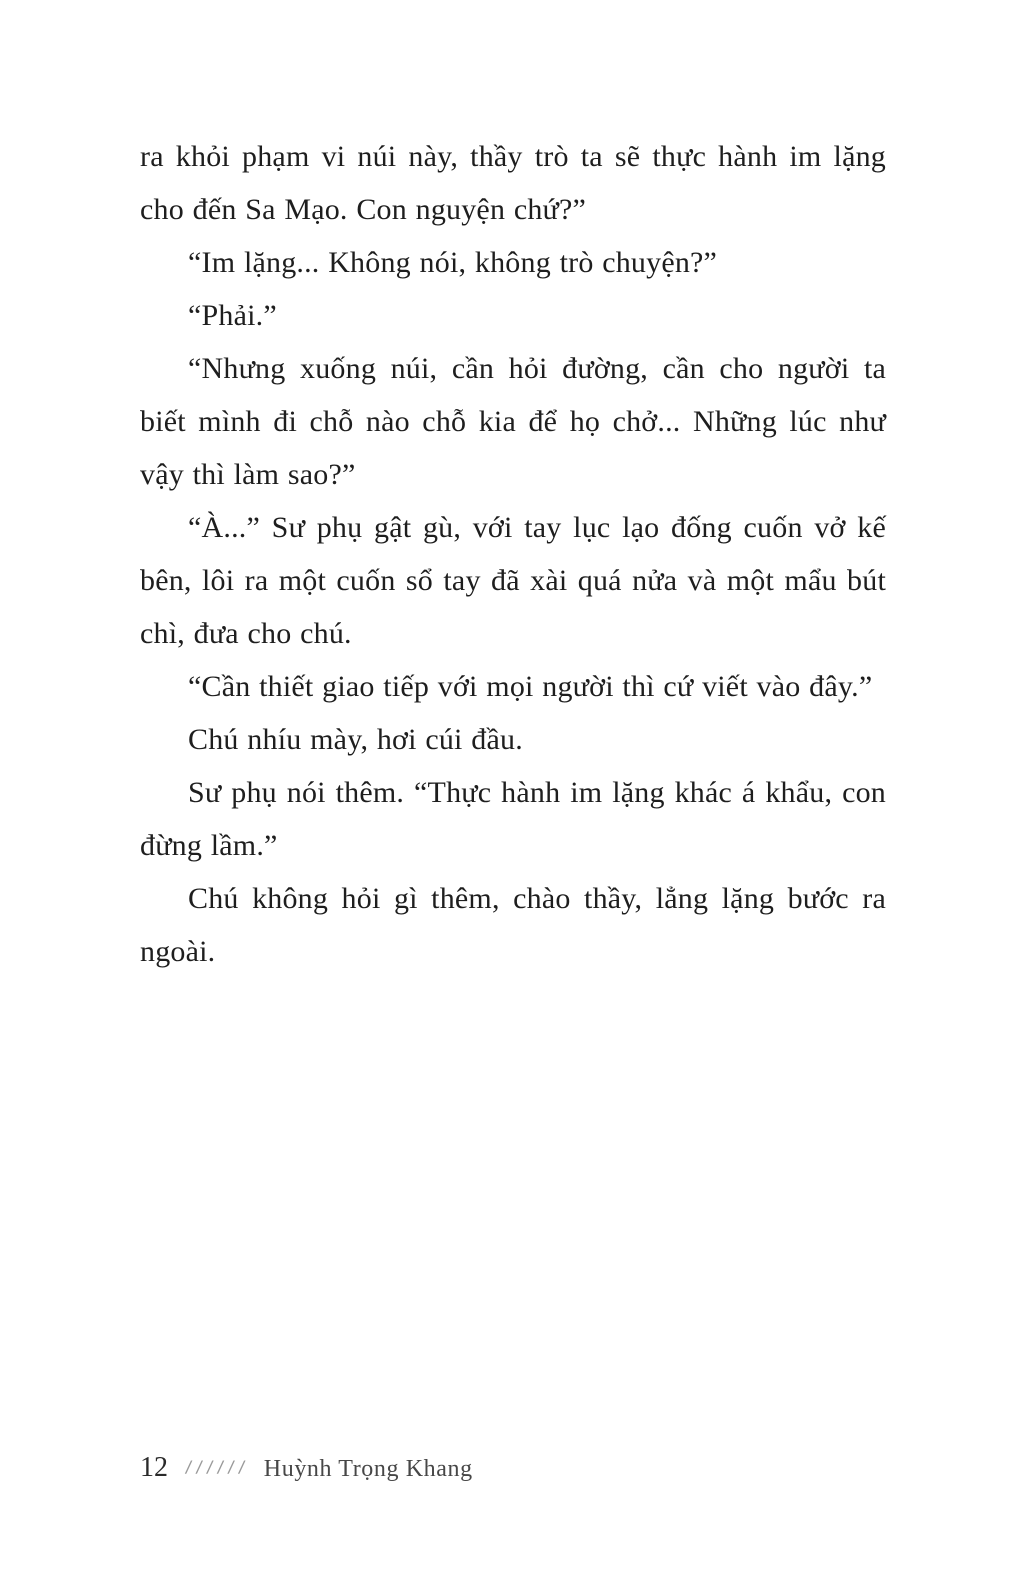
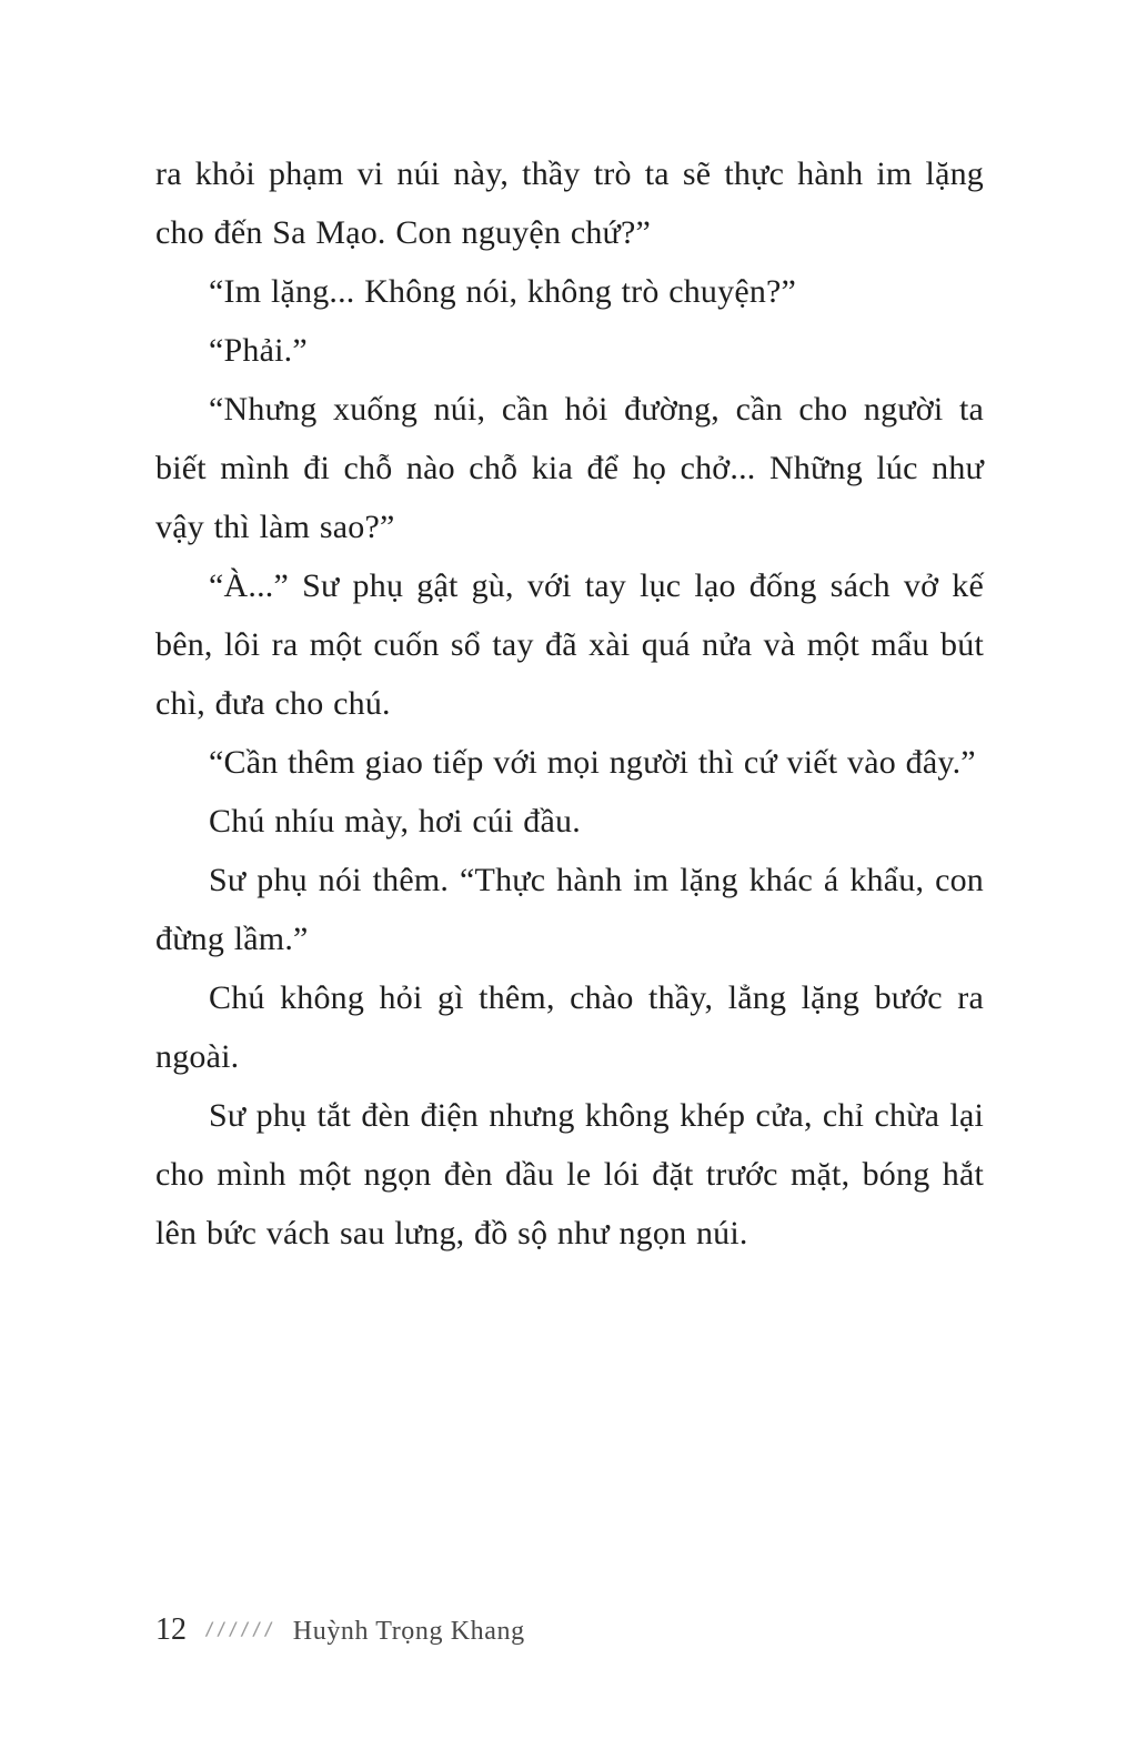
  ra khỏi phạm vi núi này, thầy trò ta sẽ thực hành im lặng cho đến Sa Mạo. Con nguyện chứ?”
  “Im lặng... Không nói, không trò chuyện?”
  “Phải.”
  “Nhưng xuống núi, cần hỏi đường, cần cho người ta biết mình đi chỗ nào chỗ kia để họ chở... Những lúc như vậy thì làm sao?”
- “À...” Sư phụ gật gù, với tay lục lạo đống cuốn vở kế bên, lôi ra một cuốn sổ tay đã xài quá nửa và một mẩu bút chì, đưa cho chú.
+ “À...” Sư phụ gật gù, với tay lục lạo đống sách vở kế bên, lôi ra một cuốn sổ tay đã xài quá nửa và một mẩu bút chì, đưa cho chú.
- “Cần thiết giao tiếp với mọi người thì cứ viết vào đây.”
+ “Cần thêm giao tiếp với mọi người thì cứ viết vào đây.”
  Chú nhíu mày, hơi cúi đầu.
  Sư phụ nói thêm. “Thực hành im lặng khác á khẩu, con đừng lầm.”
  Chú không hỏi gì thêm, chào thầy, lẳng lặng bước ra ngoài.
+ Sư phụ tắt đèn điện nhưng không khép cửa, chỉ chừa lại cho mình một ngọn đèn dầu le lói đặt trước mặt, bóng hắt lên bức vách sau lưng, đồ sộ như ngọn núi.
  12
  //////
  Huỳnh Trọng Khang
